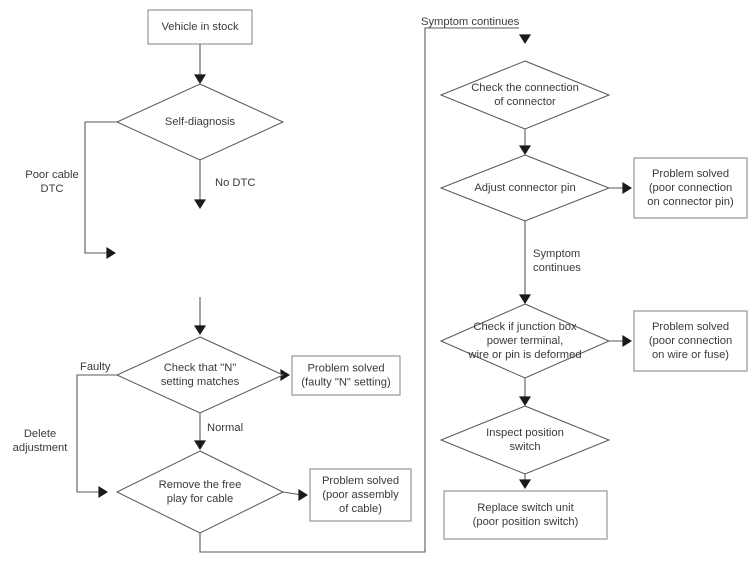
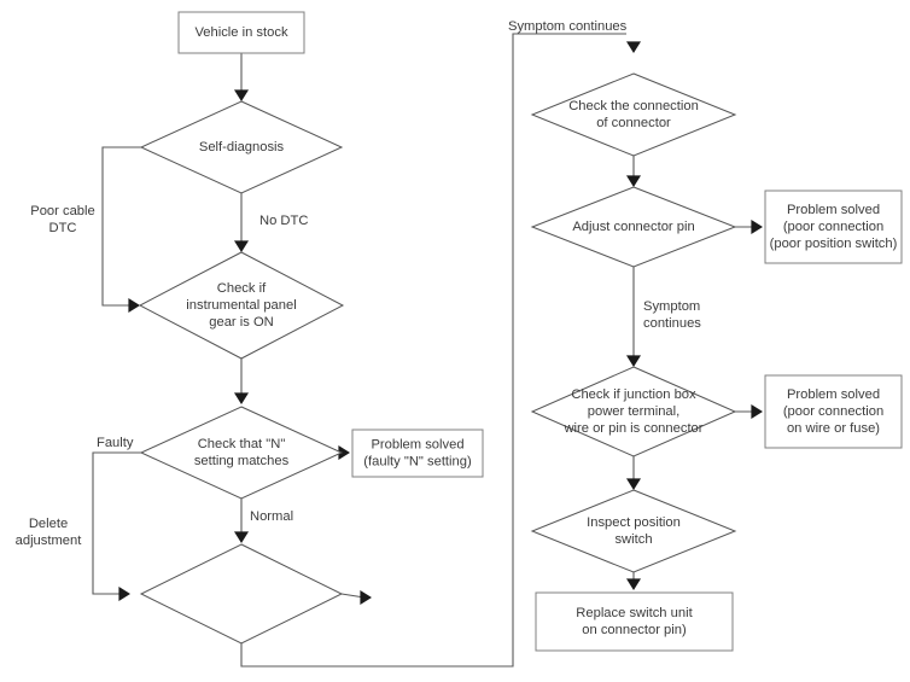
  Vehicle in stock
  Self-diagnosis
+ Check if instrumental panel gear is ON
  Check that "N" setting matches
  Problem solved (faulty "N" setting)
- Remove the free play for cable
- Problem solved (poor assembly of cable)
  Check the connection of connector
  Adjust connector pin
- Problem solved (poor connection on connector pin)
+ Problem solved (poor connection (poor position switch)
- Check if junction box power terminal, wire or pin is deformed
+ Check if junction box power terminal, wire or pin is connector
  Problem solved (poor connection on wire or fuse)
  Inspect position switch
- Replace switch unit (poor position switch)
+ Replace switch unit on connector pin)
  No DTC
  Poor cable DTC
  Faulty
  Normal
  Delete adjustment
  Symptom continues
  Symptom continues
